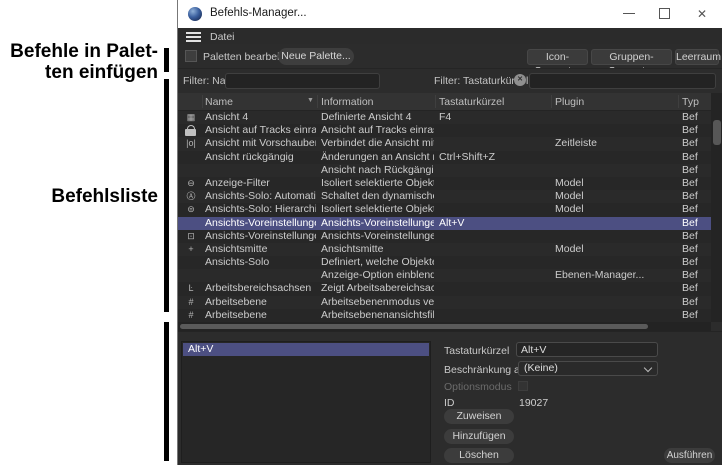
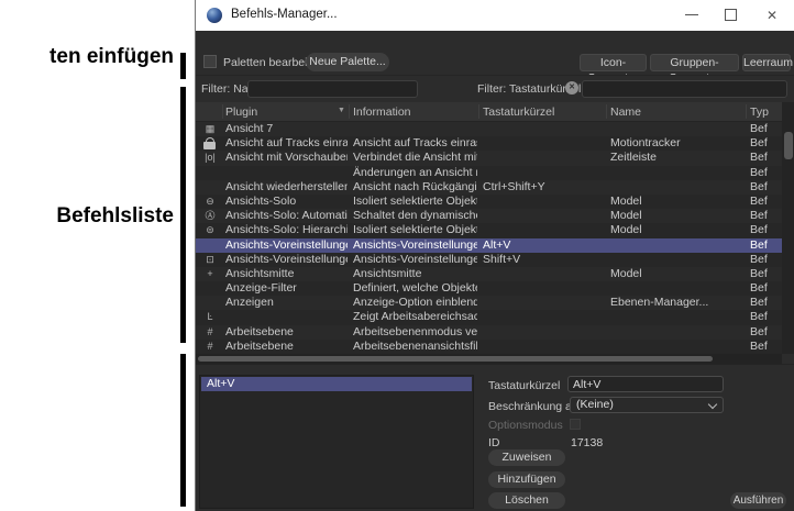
- Befehle in Palet-
  ten einfügen
  Befehlsliste
  Befehls-Manager...
  ✕
- Datei
  Paletten bearbe
  Neue Palette...
  Leerraum
  Filter: Na
  Filter: Tastaturkül
- Name
+ Plugin
  Information
  Tastaturkürzel
- Plugin
+ Name
  Typ
  ▦
- Ansicht 4
+ Ansicht 7
- Definierte Ansicht 4
- F4
  Bef
  Ansicht auf Tracks einra
  Ansicht auf Tracks einra
+ Motiontracker
  Bef
  |o|
  Ansicht mit Vorschaube
  Verbindet die Ansicht mi
  Zeitleiste
  Bef
- Ansicht rückgängig
  Änderungen an Ansicht
- Ctrl+Shift+Z
  Bef
+ Ansicht wiederherstellen
  Ansicht nach Rückgängi
+ Ctrl+Shift+Y
  Bef
  ⊖
- Anzeige-Filter
+ Ansichts-Solo
  Isoliert selektierte Objek
  Model
  Bef
  Ⓐ
  Ansichts-Solo: Automati
  Schaltet den dynamisch
  Model
  Bef
  ⊜
  Ansichts-Solo: Hierarchi
  Isoliert selektierte Objek
  Model
  Bef
  Ansichts-Voreinstellung
  Ansichts-Voreinstellunge
  Alt+V
  Bef
  ⊡
  Ansichts-Voreinstellung
  Ansichts-Voreinstellunge
+ Shift+V
  Bef
  +
  Ansichtsmitte
  Ansichtsmitte
  Model
  Bef
- Ansichts-Solo
+ Anzeige-Filter
  Definiert, welche Objekt
  Bef
+ Anzeigen
  Anzeige-Option einblend
  Ebenen-Manager...
  Bef
  Ŀ
- Arbeitsbereichsachsen
  Zeigt Arbeitsabereichsac
  Bef
  #
  Arbeitsebene
  Arbeitsebenenmodus ve
  Bef
  #
  Arbeitsebene
  Arbeitsebenenansichtsfil
  Bef
  Alt+V
  Tastaturkürzel
  Alt+V
  Beschränkung a
  (Keine)
  Optionsmodus
  ID
- 19027
+ 17138
  Zuweisen
  Hinzufügen
  Löschen
  Ausführen
